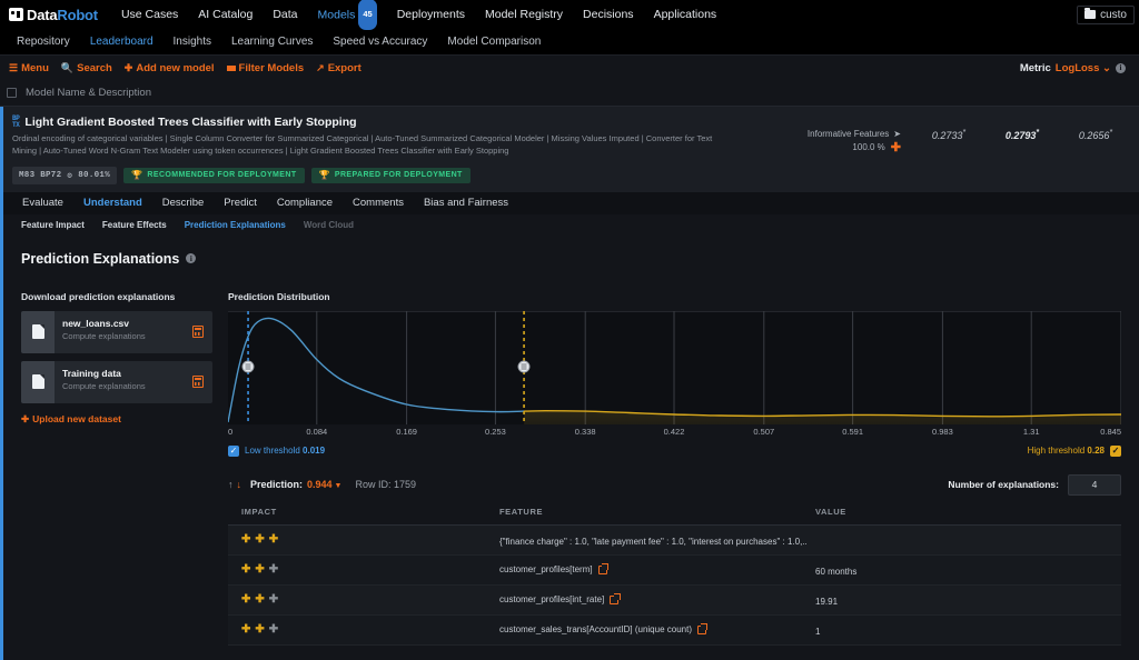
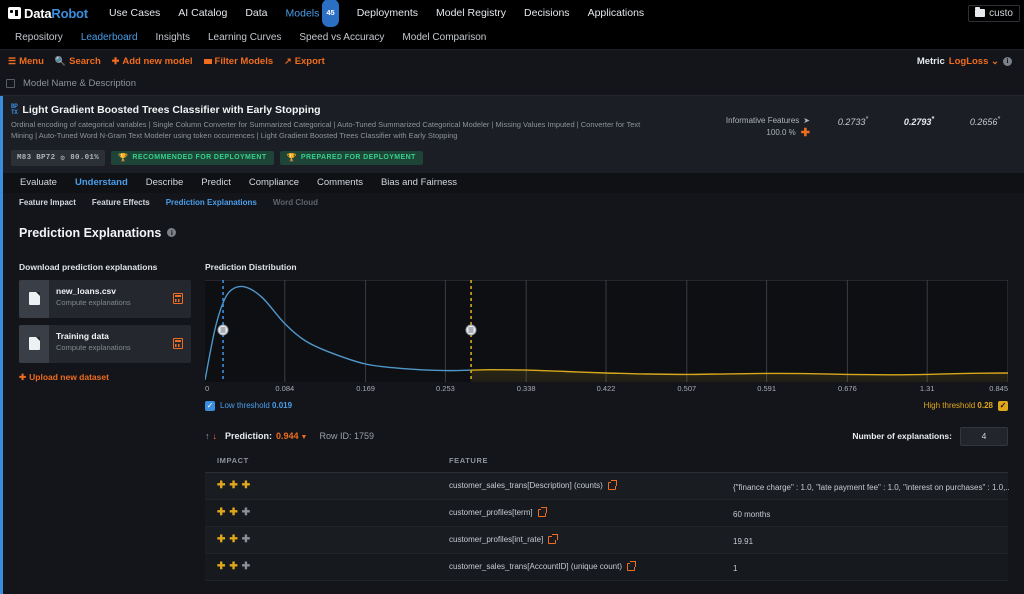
  DataRobot
  Use Cases
  AI Catalog
  Data
  Models 45
  Deployments
  Model Registry
  Decisions
  Applications
  custo
  Repository
  Leaderboard
  Insights
  Learning Curves
  Speed vs Accuracy
  Model Comparison
  ☰
  Menu
  🔍
  Search
  ✚
  Add new model
  Filter Models
  ↗
  Export
  Metric
  LogLoss ⌄
  i
  Model Name & Description
  Light Gradient Boosted Trees Classifier with Early Stopping
  Ordinal encoding of categorical variables | Single Column Converter for Summarized Categorical | Auto-Tuned Summarized Categorical Modeler | Missing Values Imputed | Converter for Text Mining | Auto-Tuned Word N-Gram Text Modeler using token occurrences | Light Gradient Boosted Trees Classifier with Early Stopping
  M83 BP72
  ⚙
  80.01%
  🏆
  🏆
  Informative Features
  ➤
  100.0 %
  ✚
  0.2733
  0.2793
  0.2656
  Evaluate
  Understand
  Describe
  Predict
  Compliance
  Comments
  Bias and Fairness
  Feature Impact
  Feature Effects
  Prediction Explanations
  Word Cloud
  Prediction Explanations
  i
  Download prediction explanations
  new_loans.csv
  Compute explanations
  Training data
  Compute explanations
  ✚
  Upload new dataset
  Prediction Distribution
  0
  0.084
  0.169
  0.253
  0.338
  0.422
  0.507
  0.591
- 0.983
+ 0.676
  1.31
  0.845
  ✓
  Low threshold 0.019
  High threshold 0.28
  ✓
  ↑
  ↓
  Prediction:
  0.944
  Row ID: 1759
  Number of explanations:
  4
  IMPACT
  FEATURE
- VALUE
  ✚
  ✚
  ✚
+ customer_sales_trans[Description] (counts)
  {"finance charge" : 1.0, "late payment fee" : 1.0, "interest on purchases" : 1.0,..
  ✚
  ✚
  ✚
  customer_profiles[term]
  60 months
  ✚
  ✚
  ✚
  customer_profiles[int_rate]
  19.91
  ✚
  ✚
  ✚
  customer_sales_trans[AccountID] (unique count)
  1
